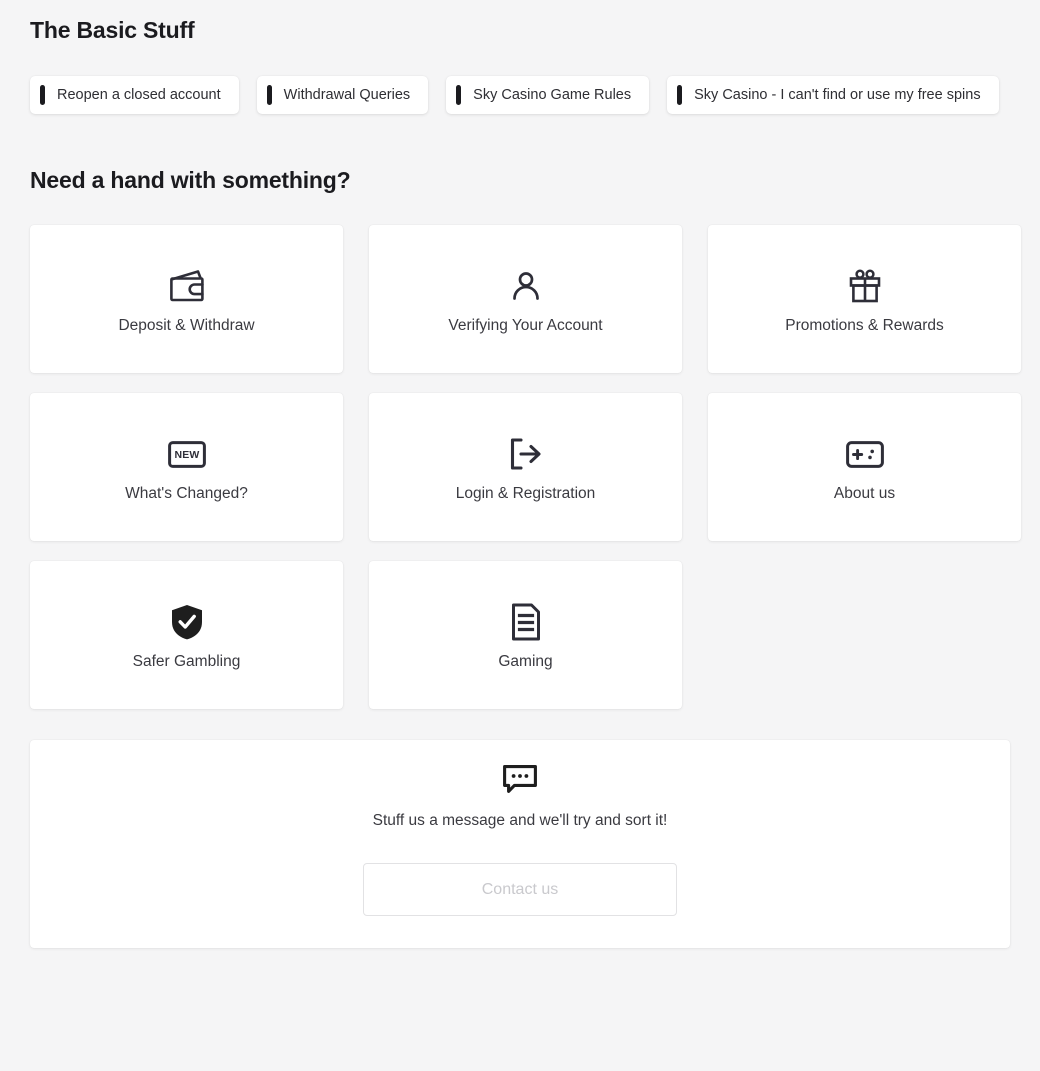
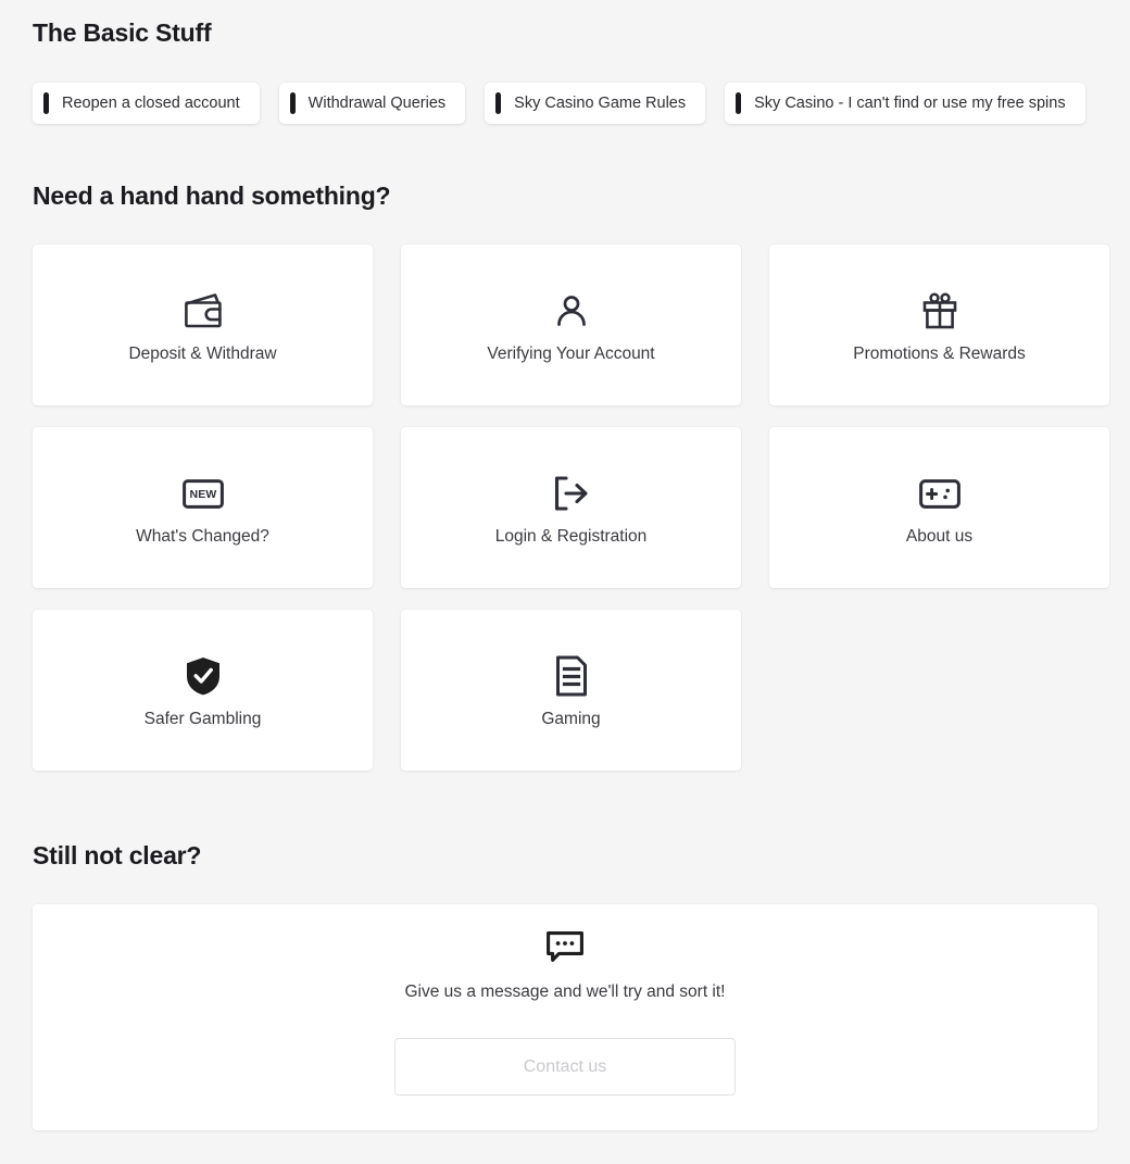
  The Basic Stuff
  Reopen a closed account
  Withdrawal Queries
  Sky Casino Game Rules
  Sky Casino - I can't find or use my free spins
- Need a hand with something?
+ Need a hand hand something?
  Deposit & Withdraw
  Verifying Your Account
  Promotions & Rewards
  NEW
  What's Changed?
  Login & Registration
  About us
  Safer Gambling
  Gaming
+ Still not clear?
- Stuff us a message and we'll try and sort it!
+ Give us a message and we'll try and sort it!
  Contact us
